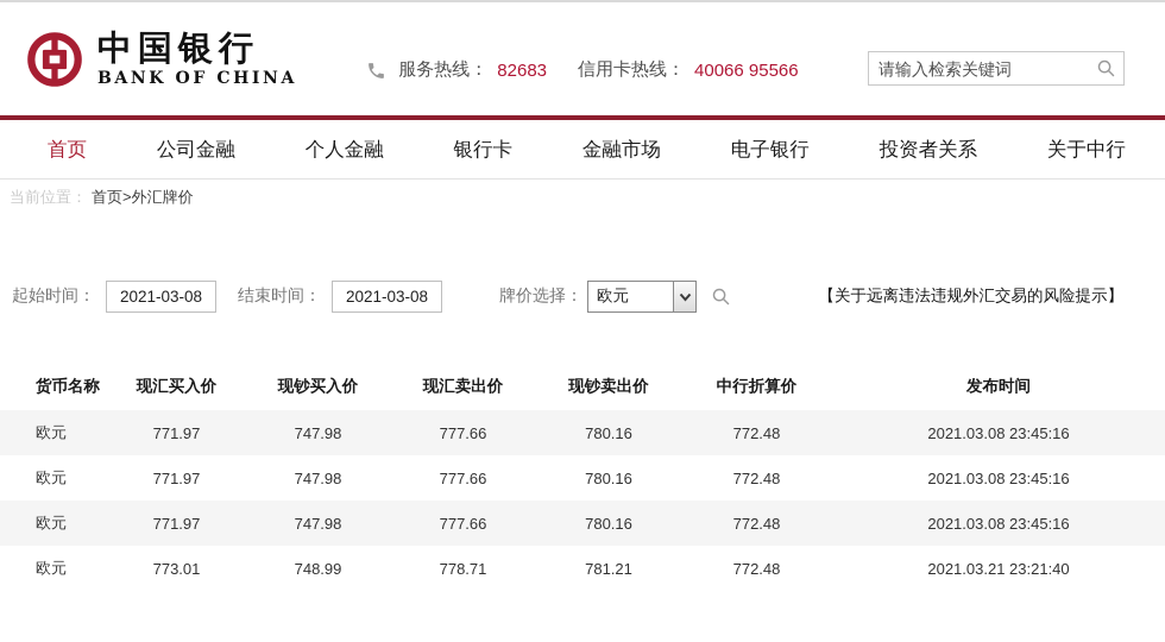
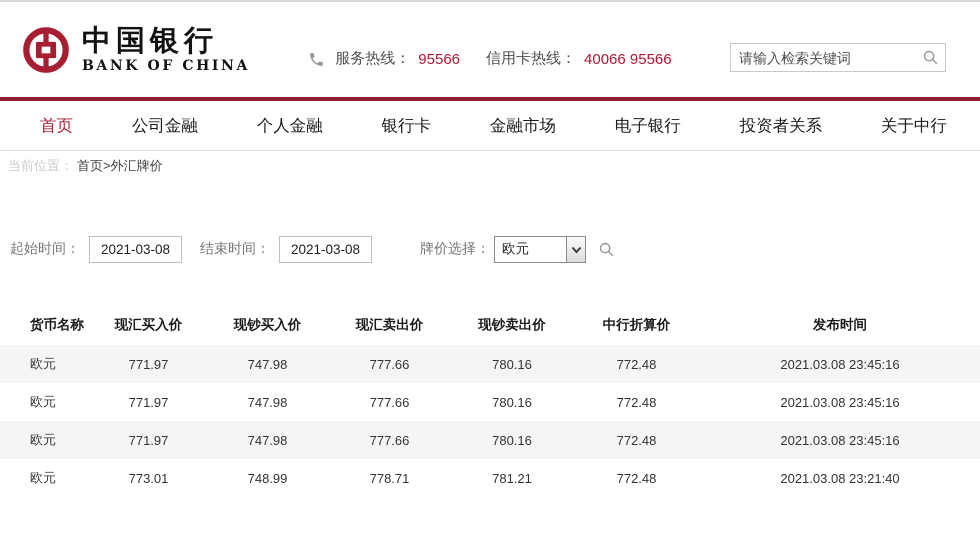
  中国银行
  BANK OF CHINA
  服务热线：
- 82683
+ 95566
  信用卡热线：
  40066 95566
  请输入检索关键词
  首页
  公司金融
  个人金融
  银行卡
  金融市场
  电子银行
  投资者关系
  关于中行
  当前位置：
  首页>外汇牌价
  起始时间：
  2021-03-08
  结束时间：
  2021-03-08
  牌价选择：
  欧元
- 【关于远离违法违规外汇交易的风险提示】
  货币名称	现汇买入价	现钞买入价	现汇卖出价	现钞卖出价	中行折算价	发布时间
  欧元	771.97	747.98	777.66	780.16	772.48	2021.03.08 23:45:16
  欧元	771.97	747.98	777.66	780.16	772.48	2021.03.08 23:45:16
  欧元	771.97	747.98	777.66	780.16	772.48	2021.03.08 23:45:16
- 欧元	773.01	748.99	778.71	781.21	772.48	2021.03.21 23:21:40
+ 欧元	773.01	748.99	778.71	781.21	772.48	2021.03.08 23:21:40
